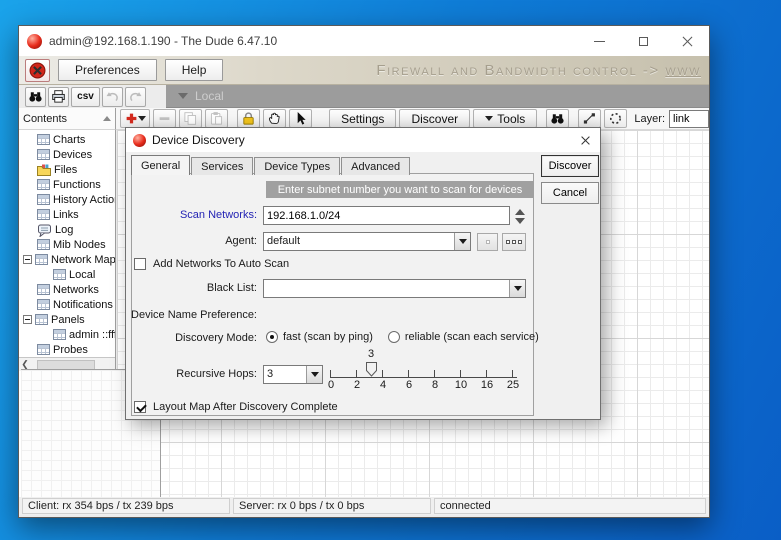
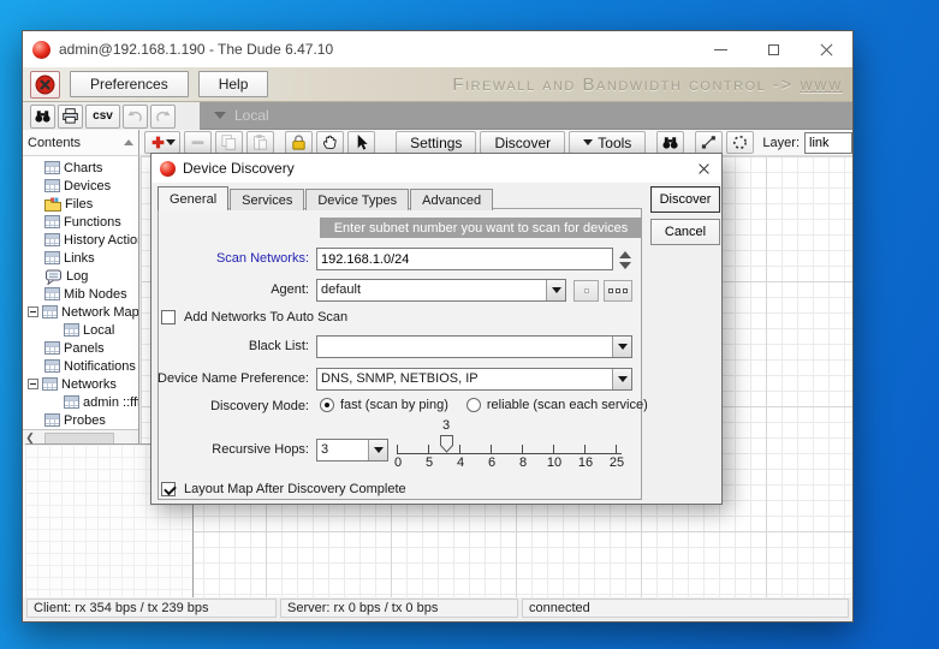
  admin@192.168.1.190 - The Dude 6.47.10
  Preferences
  Help
  Firewall and Bandwidth control -> www
  csv
  Local
  Contents
  Settings
  Discover
  Tools
  Layer:
  link
  Charts
  Devices
  Files
  Functions
  History Actio
  Links
  Log
  Mib Nodes
  Network Map
  Local
- Networks
+ Panels
  Notifications
- Panels
+ Networks
  admin ::ff
  Probes
  ❮
  Client: rx 354 bps / tx 239 bps
  Server: rx 0 bps / tx 0 bps
  connected
  Device Discovery
  General
  Services
  Device Types
  Advanced
  Enter subnet number you want to scan for devices
  Scan Networks:
  192.168.1.0/24
  Agent:
  default
  Add Networks To Auto Scan
  Black List:
  Device Name Preference:
+ DNS, SNMP, NETBIOS, IP
  Discovery Mode:
  fast (scan by ping)
  reliable (scan each service)
  Recursive Hops:
  3
  3
  0
- 2
+ 5
  4
  6
  8
  10
  16
  25
  Layout Map After Discovery Complete
  Discover
  Cancel
